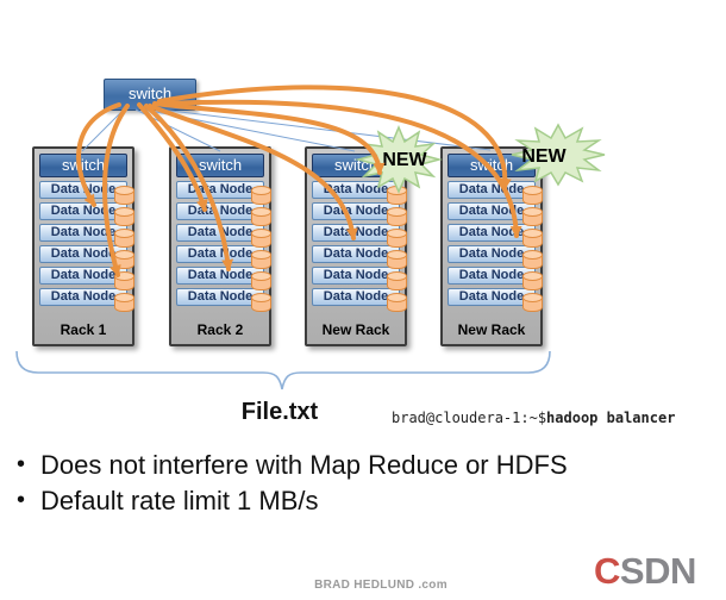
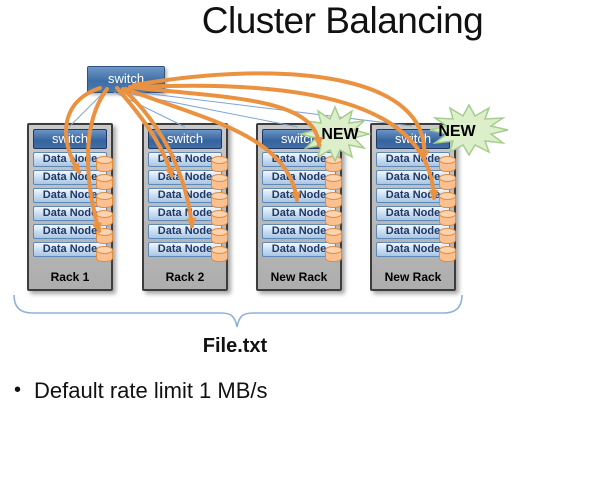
+ Cluster Balancing
  switch
  switch
  Dataoe
  Data Noe
  Data Node
  Data Nod
  Data Node
  Data Node
  Rack 1
  switch
  Daa Node
  Daa Node
  Data Node
  Dataode
  Data Node
  Data Node
  Rack 2
  switch
  ata Node
  Daa Node
  Data Node
  Data Node
  Data Node
  Data Node
  New Rack
  sitch
  Data Nde
  Data Noe
  Data Node
  Data Node
  Data Node
  Data Node
  New Rack
  NEW
  NEW
  File.txt
- brad@cloudera-1:~$hadoop balancer
- Does not interfere with Map Reduce or HDFS
  Default rate limit 1 MB/s
- BRAD HEDLUND .com
- CSDN
